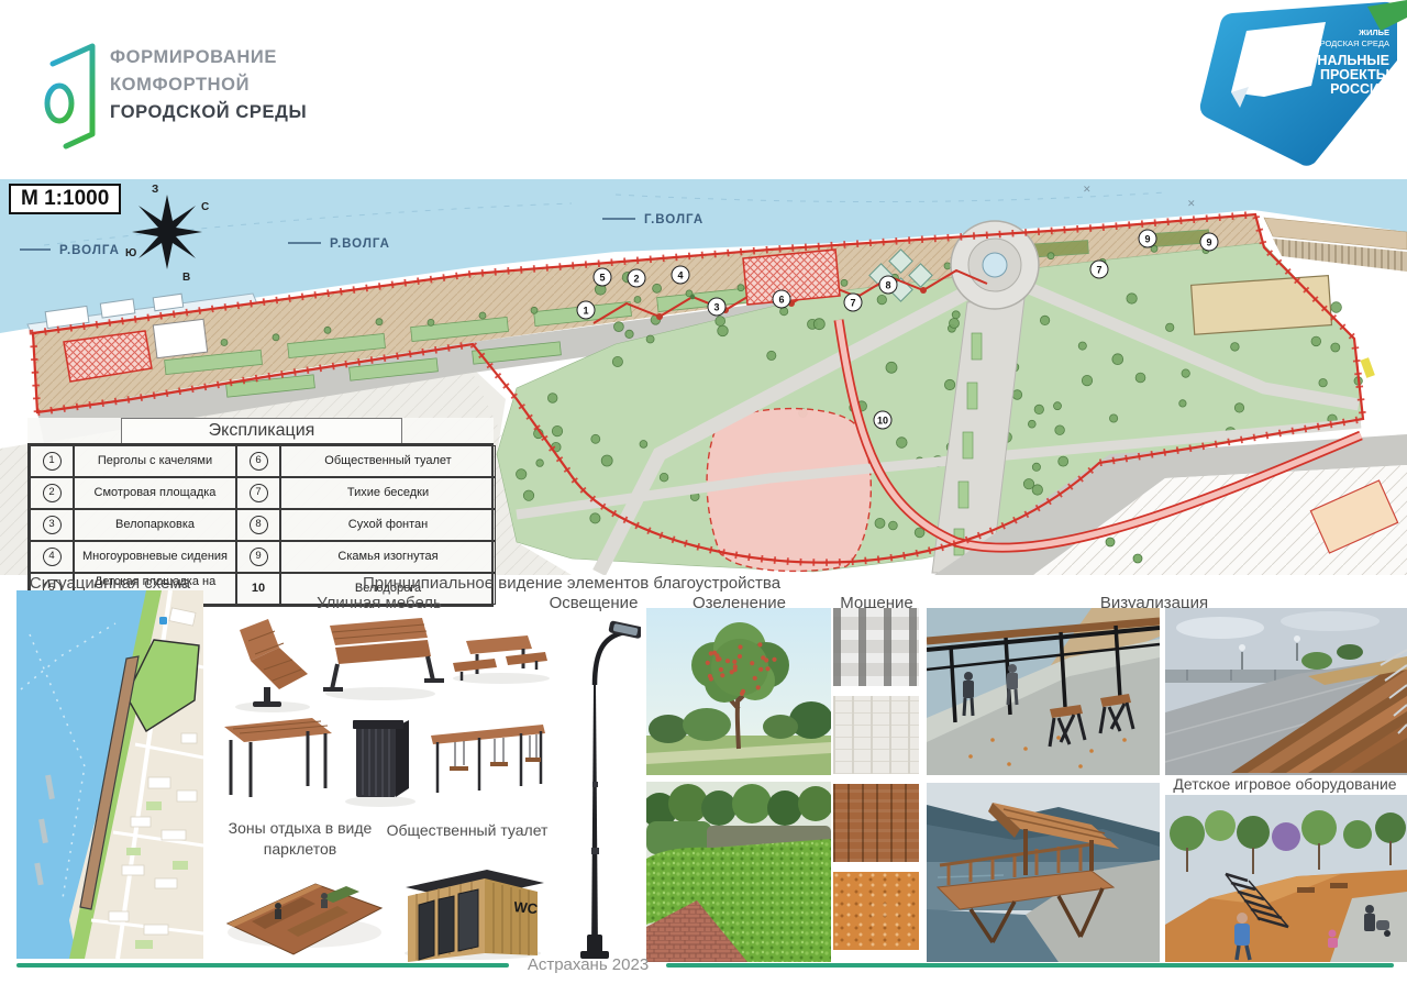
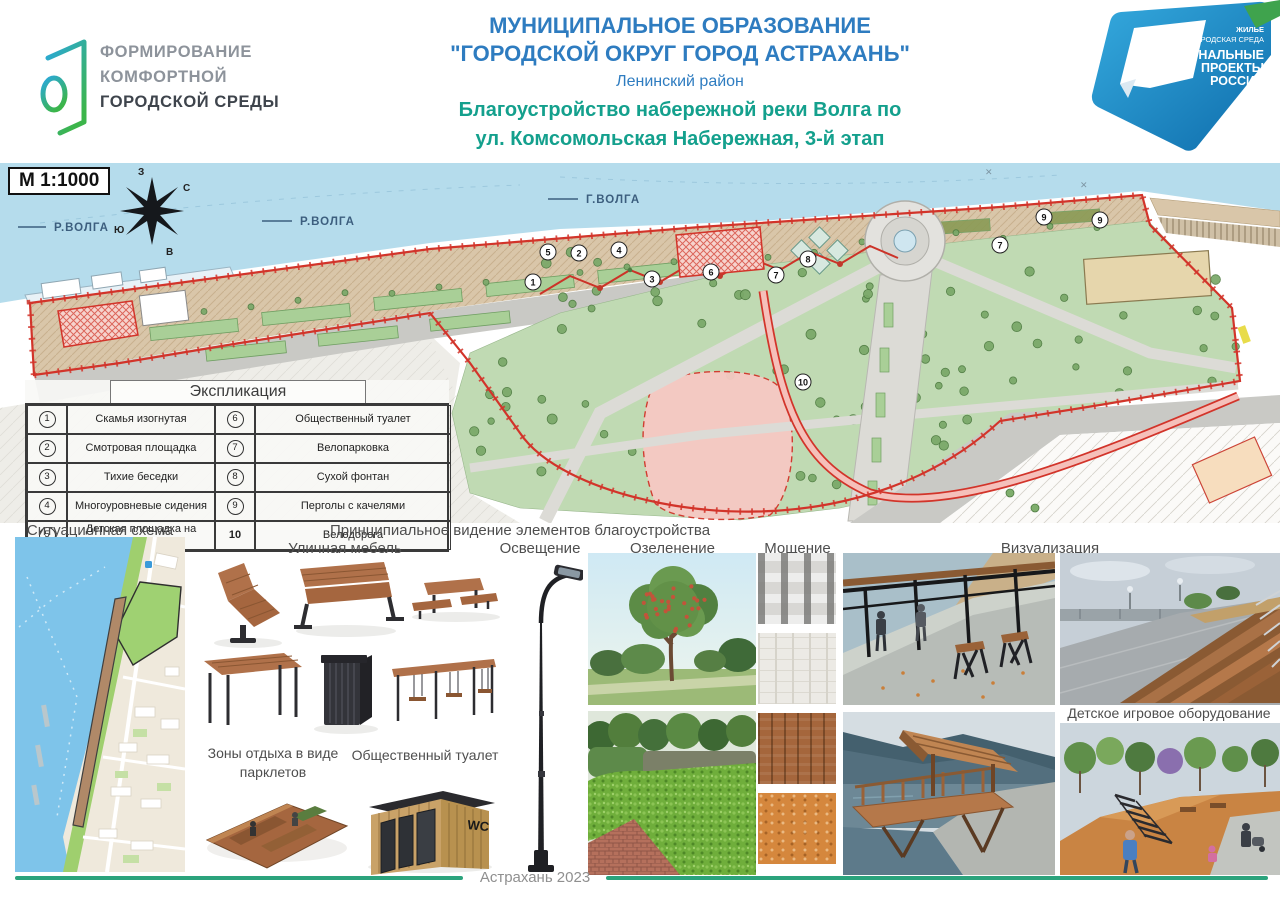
  ФОРМИРОВАНИЕ
  КОМФОРТНОЙ
  ГОРОДСКОЙ СРЕДЫ
+ МУНИЦИПАЛЬНОЕ ОБРАЗОВАНИЕ
+ "ГОРОДСКОЙ ОКРУГ ГОРОД АСТРАХАНЬ"
+ Ленинский район
+ Благоустройство набережной реки Волга по
+ ул. Комсомольская Набережная, 3-й этап
  ЖИЛЬЕ
  И ГОРОДСКАЯ СРЕДА
  НАЦИОНАЛЬНЫЕ
  ПРОЕКТЫ
  РОССИИ
  ✕
  ✕
  З
  С
  Ю
  В
  Р.ВОЛГА
  Р.ВОЛГА
  Г.ВОЛГА
  М 1:1000
  1
  2
  3
  4
  5
  6
  7
  7
  8
  9
  9
  10
  Экспликация
  1
- Перголы с качелями
+ Скамья изогнутая
  6
  Общественный туалет
  2
  Смотровая площадка
  7
- Тихие беседки
+ Велопарковка
  3
- Велопарковка
+ Тихие беседки
  8
  Сухой фонтан
  4
  Многоуровневые сидения
  9
- Скамья изогнутая
+ Перголы с качелями
  5
  Детская площадка на
  10
  Велодорога
  Ситуационная схема
  Принципиальное видение элементов благоустройства
  Уличная мебель
  Освещение
  Озеленение
  Мощение
  Визуализация
  Зоны отдыха в виде
  парклетов
  Общественный туалет
  Детское игровое оборудование
  Астрахань 2023
